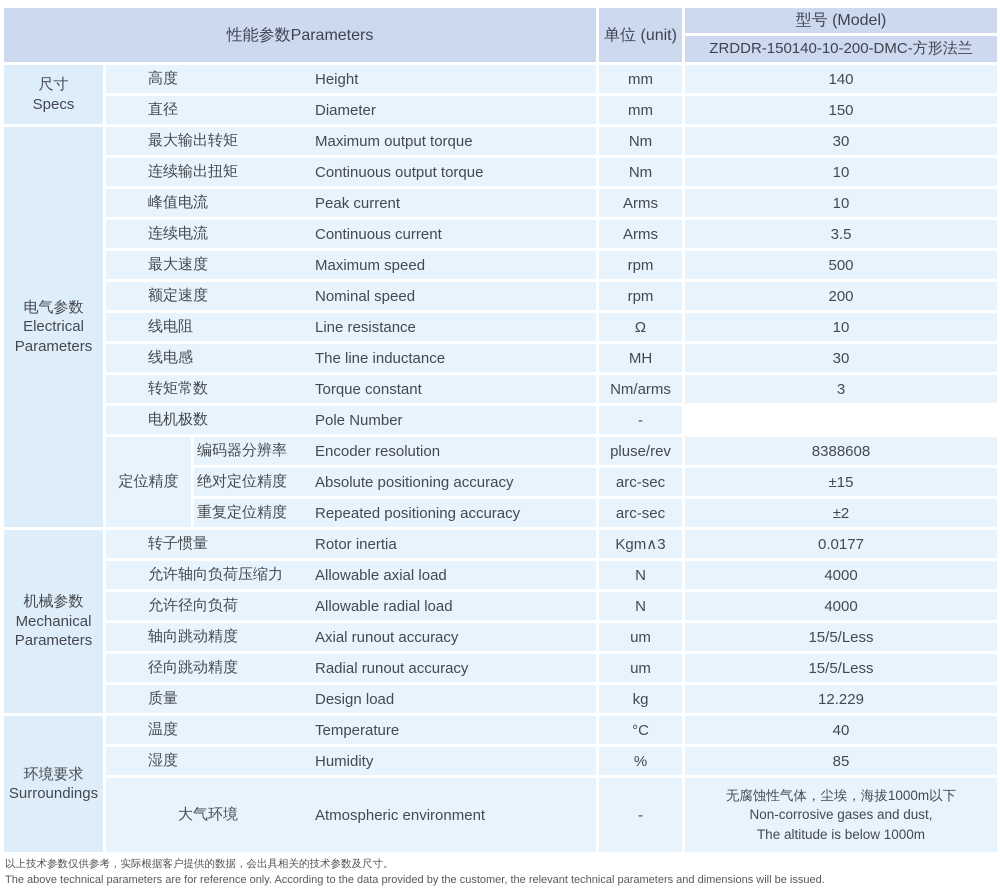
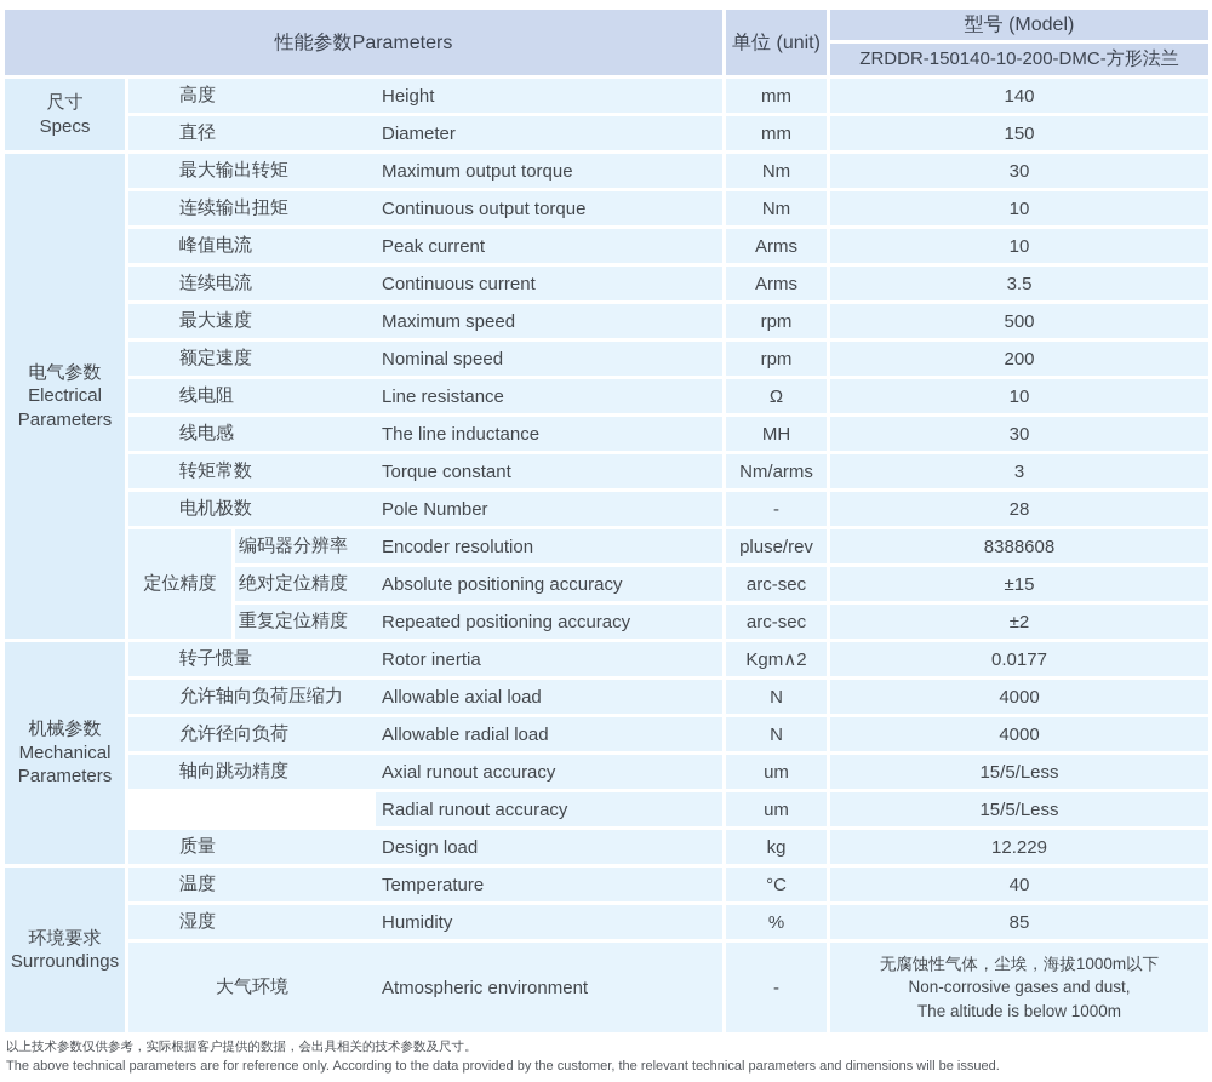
  性能参数Parameters
  单位 (unit)
  型号 (Model)
  ZRDDR-150140-10-200-DMC-方形法兰
  尺寸
  Specs
  高度
  Height
  mm
  140
  直径
  Diameter
  mm
  150
  电气参数
  Electrical Parameters
  最大输出转矩
  Maximum output torque
  Nm
  30
  连续输出扭矩
  Continuous output torque
  Nm
  10
  峰值电流
  Peak current
  Arms
  10
  连续电流
  Continuous current
  Arms
  3.5
  最大速度
  Maximum speed
  rpm
  500
  额定速度
  Nominal speed
  rpm
  200
  线电阻
  Line resistance
  Ω
  10
  线电感
  The line inductance
  MH
  30
  转矩常数
  Torque constant
  Nm/arms
  3
  电机极数
  Pole Number
  -
+ 28
  定位精度
  编码器分辨率
  Encoder resolution
  pluse/rev
  8388608
  绝对定位精度
  Absolute positioning accuracy
  arc-sec
  ±15
  重复定位精度
  Repeated positioning accuracy
  arc-sec
  ±2
  机械参数
  Mechanical Parameters
  转子惯量
  Rotor inertia
- Kgm∧3
+ Kgm∧2
  0.0177
  允许轴向负荷压缩力
  Allowable axial load
  N
  4000
  允许径向负荷
  Allowable radial load
  N
  4000
  轴向跳动精度
  Axial runout accuracy
  um
  15/5/Less
- 径向跳动精度
  Radial runout accuracy
  um
  15/5/Less
  质量
  Design load
  kg
  12.229
  环境要求
  Surroundings
  温度
  Temperature
  °C
  40
  湿度
  Humidity
  %
  85
  大气环境
  Atmospheric environment
  -
  无腐蚀性气体，尘埃，海拔1000m以下
  Non-corrosive gases and dust,
  The altitude is below 1000m
  以上技术参数仅供参考，实际根据客户提供的数据，会出具相关的技术参数及尺寸。
  The above technical parameters are for reference only. According to the data provided by the customer, the relevant technical parameters and dimensions will be issued.
